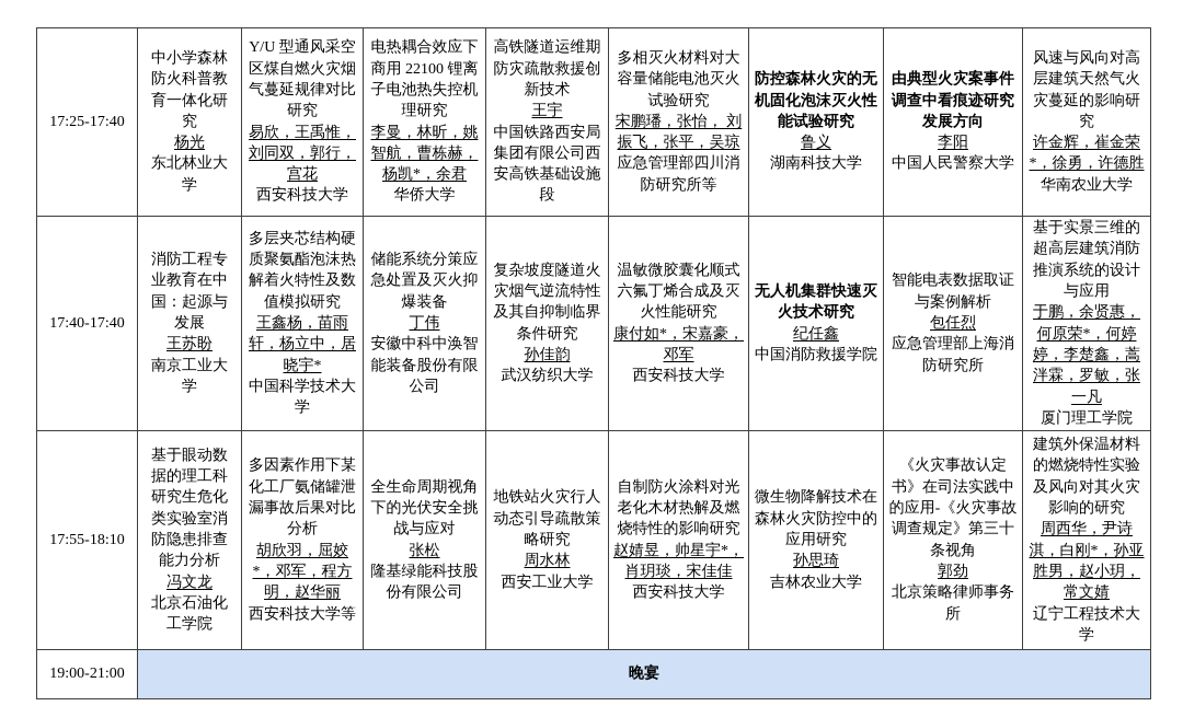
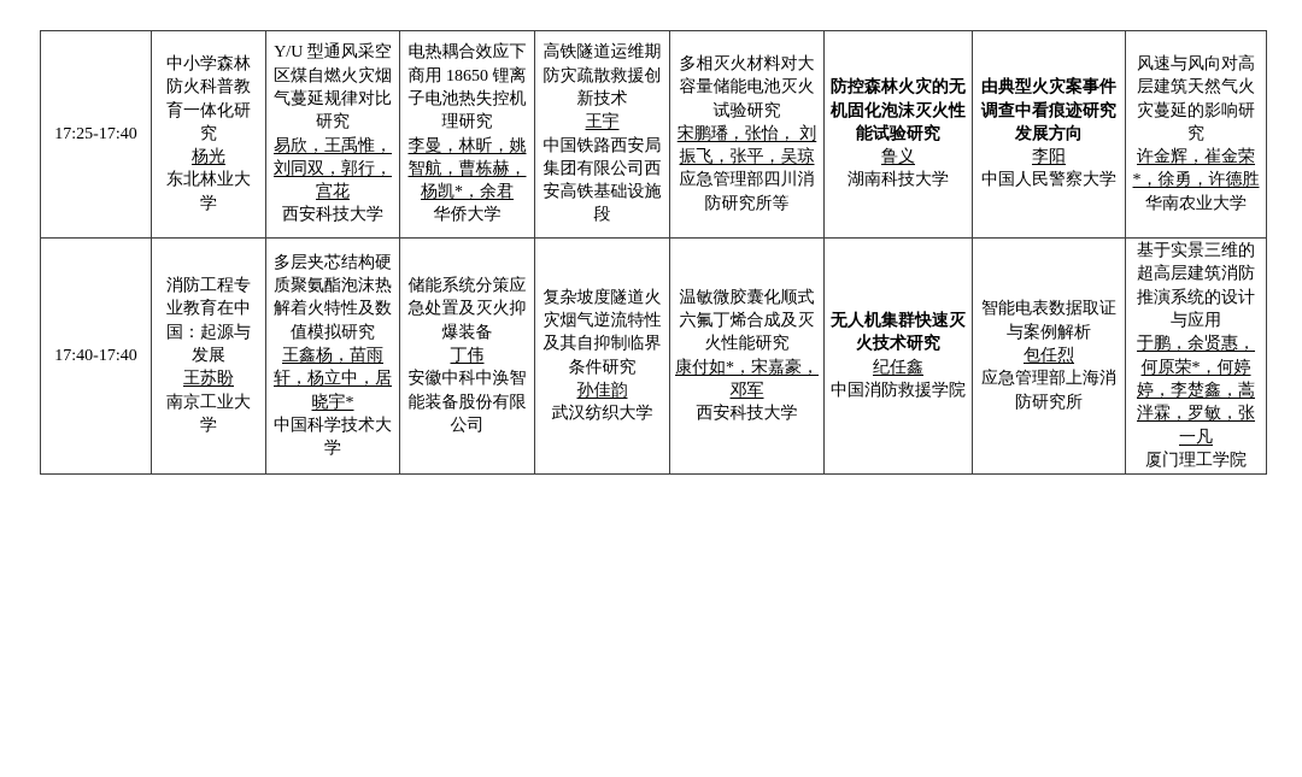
- 17:25-17:40	中小学森林防火科普教育一体化研究杨光东北林业大学	Y/U 型通风采空区煤自燃火灾烟气蔓延规律对比研究易欣，王禹惟，刘同双，郭行，宫花西安科技大学	电热耦合效应下商用 22100 锂离子电池热失控机理研究李曼，林昕，姚智航，曹栋赫，杨凯*，余君华侨大学	高铁隧道运维期防灾疏散救援创新技术王宇中国铁路西安局集团有限公司西安高铁基础设施段	多相灭火材料对大容量储能电池灭火试验研究宋鹏璠，张怡， 刘振飞，张平，吴琼应急管理部四川消防研究所等	防控森林火灾的无机固化泡沫灭火性能试验研究鲁义湖南科技大学	由典型火灾案事件调查中看痕迹研究发展方向李阳中国人民警察大学	风速与风向对高层建筑天然气火灾蔓延的影响研究许金辉，崔金荣*，徐勇，许德胜华南农业大学
+ 17:25-17:40	中小学森林防火科普教育一体化研究杨光东北林业大学	Y/U 型通风采空区煤自燃火灾烟气蔓延规律对比研究易欣，王禹惟，刘同双，郭行，宫花西安科技大学	电热耦合效应下商用 18650 锂离子电池热失控机理研究李曼，林昕，姚智航，曹栋赫，杨凯*，余君华侨大学	高铁隧道运维期防灾疏散救援创新技术王宇中国铁路西安局集团有限公司西安高铁基础设施段	多相灭火材料对大容量储能电池灭火试验研究宋鹏璠，张怡， 刘振飞，张平，吴琼应急管理部四川消防研究所等	防控森林火灾的无机固化泡沫灭火性能试验研究鲁义湖南科技大学	由典型火灾案事件调查中看痕迹研究发展方向李阳中国人民警察大学	风速与风向对高层建筑天然气火灾蔓延的影响研究许金辉，崔金荣*，徐勇，许德胜华南农业大学
  17:40-17:40	消防工程专业教育在中国：起源与发展王苏盼南京工业大学	多层夹芯结构硬质聚氨酯泡沫热解着火特性及数值模拟研究王鑫杨，苗雨轩，杨立中，居晓宇*中国科学技术大学	储能系统分策应急处置及灭火抑爆装备丁伟安徽中科中涣智能装备股份有限公司	复杂坡度隧道火灾烟气逆流特性及其自抑制临界条件研究孙佳韵武汉纺织大学	温敏微胶囊化顺式六氟丁烯合成及灭火性能研究康付如*，宋嘉豪，邓军西安科技大学	无人机集群快速灭火技术研究纪任鑫中国消防救援学院	智能电表数据取证与案例解析包任烈应急管理部上海消防研究所	基于实景三维的超高层建筑消防推演系统的设计与应用于鹏，余贤惠，何原荣*，何婷婷，李楚鑫，蒿泮霖，罗敏，张一凡厦门理工学院
- 17:55-18:10	基于眼动数据的理工科研究生危化类实验室消防隐患排查能力分析冯文龙北京石油化工学院	多因素作用下某化工厂氨储罐泄漏事故后果对比分析胡欣羽，屈姣*，邓军，程方明，赵华丽西安科技大学等	全生命周期视角下的光伏安全挑战与应对张松隆基绿能科技股份有限公司	地铁站火灾行人动态引导疏散策略研究周水林西安工业大学	自制防火涂料对光老化木材热解及燃烧特性的影响研究赵婧昱，帅星宇*，肖玥琰，宋佳佳西安科技大学	微生物降解技术在森林火灾防控中的应用研究孙思琦吉林农业大学	《火灾事故认定书》在司法实践中的应用-《火灾事故调查规定》第三十条视角郭劲北京策略律师事务所	建筑外保温材料的燃烧特性实验及风向对其火灾影响的研究周西华，尹诗淇，白刚*，孙亚胜男，赵小玥，常文婧辽宁工程技术大学
- 19:00-21:00	晚宴
